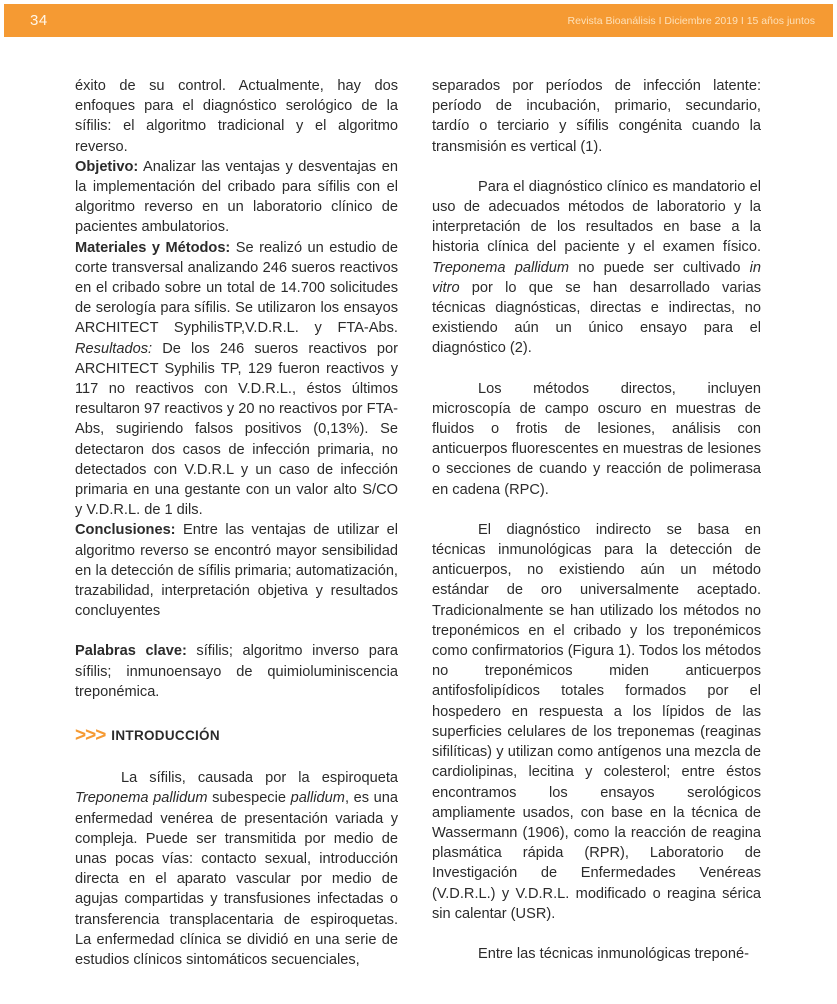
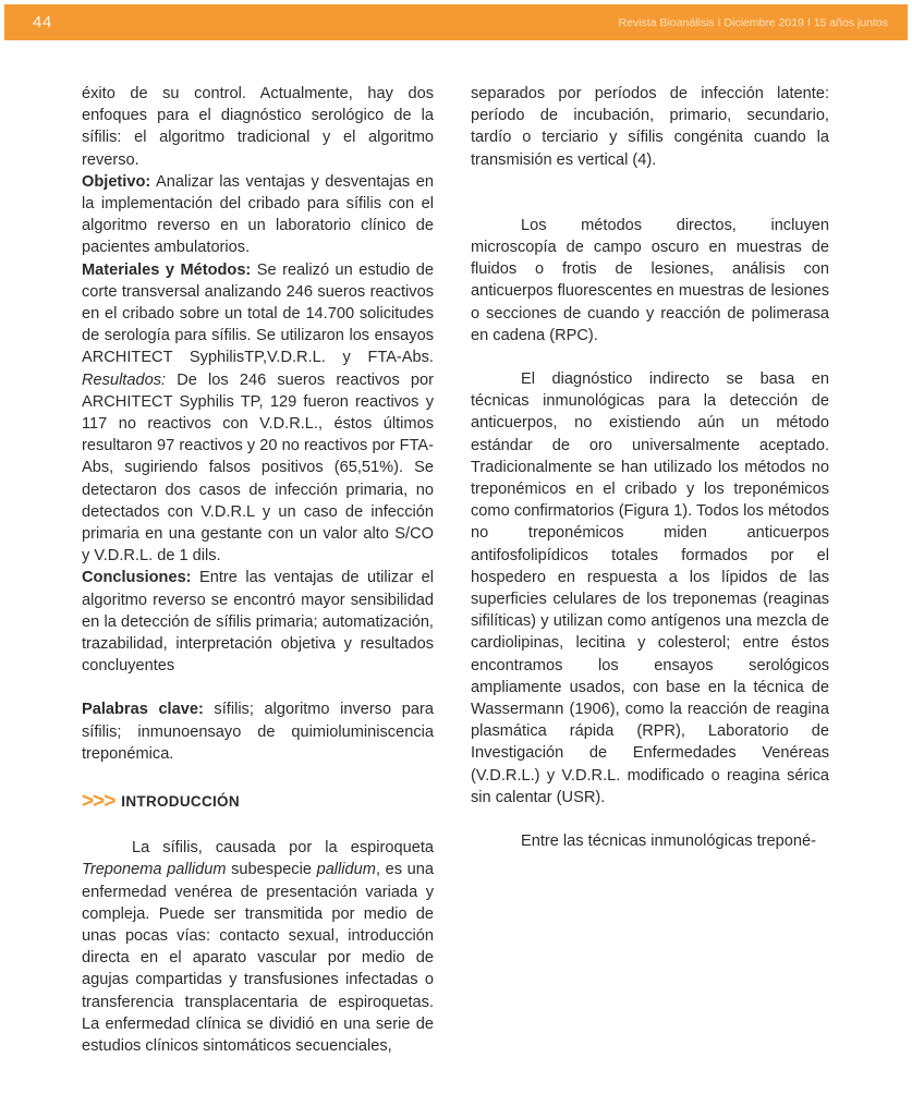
- 34
+ 44
  Revista Bioanálisis I Diciembre 2019 I 15 años juntos
  éxito de su control. Actualmente, hay dos enfoques para el diagnóstico serológico de la sífilis: el algoritmo tradicional y el algoritmo reverso.
  Objetivo: Analizar las ventajas y desventajas en la implementación del cribado para sífilis con el algoritmo reverso en un laboratorio clínico de pacientes ambulatorios.
- Materiales y Métodos: Se realizó un estudio de corte transversal analizando 246 sueros reactivos en el cribado sobre un total de 14.700 solicitudes de serología para sífilis. Se utilizaron los ensayos ARCHITECT SyphilisTP,V.D.R.L. y FTA-Abs. Resultados: De los 246 sueros reactivos por ARCHITECT Syphilis TP, 129 fueron reactivos y 117 no reactivos con V.D.R.L., éstos últimos resultaron 97 reactivos y 20 no reactivos por FTA-Abs, sugiriendo falsos positivos (0,13%). Se detectaron dos casos de infección primaria, no detectados con V.D.R.L y un caso de infección primaria en una gestante con un valor alto S/CO y V.D.R.L. de 1 dils.
+ Materiales y Métodos: Se realizó un estudio de corte transversal analizando 246 sueros reactivos en el cribado sobre un total de 14.700 solicitudes de serología para sífilis. Se utilizaron los ensayos ARCHITECT SyphilisTP,V.D.R.L. y FTA-Abs. Resultados: De los 246 sueros reactivos por ARCHITECT Syphilis TP, 129 fueron reactivos y 117 no reactivos con V.D.R.L., éstos últimos resultaron 97 reactivos y 20 no reactivos por FTA-Abs, sugiriendo falsos positivos (65,51%). Se detectaron dos casos de infección primaria, no detectados con V.D.R.L y un caso de infección primaria en una gestante con un valor alto S/CO y V.D.R.L. de 1 dils.
  Conclusiones: Entre las ventajas de utilizar el algoritmo reverso se encontró mayor sensibilidad en la detección de sífilis primaria; automatización, trazabilidad, interpretación objetiva y resultados concluyentes
  Palabras clave: sífilis; algoritmo inverso para sífilis; inmunoensayo de quimioluminiscencia treponémica.
  >>>
  INTRODUCCIÓN
  La sífilis, causada por la espiroqueta Treponema pallidum subespecie pallidum, es una enfermedad venérea de presentación variada y compleja. Puede ser transmitida por medio de unas pocas vías: contacto sexual, introducción directa en el aparato vascular por medio de agujas compartidas y transfusiones infectadas o transferencia transplacentaria de espiroquetas. La enfermedad clínica se dividió en una serie de estudios clínicos sintomáticos secuenciales,
- separados por períodos de infección latente: período de incubación, primario, secundario, tardío o terciario y sífilis congénita cuando la transmisión es vertical (1).
+ separados por períodos de infección latente: período de incubación, primario, secundario, tardío o terciario y sífilis congénita cuando la transmisión es vertical (4).
- Para el diagnóstico clínico es mandatorio el uso de adecuados métodos de laboratorio y la interpretación de los resultados en base a la historia clínica del paciente y el examen físico. Treponema pallidum no puede ser cultivado in vitro por lo que se han desarrollado varias técnicas diagnósticas, directas e indirectas, no existiendo aún un único ensayo para el diagnóstico (2).
  Los métodos directos, incluyen microscopía de campo oscuro en muestras de fluidos o frotis de lesiones, análisis con anticuerpos fluorescentes en muestras de lesiones o secciones de cuando y reacción de polimerasa en cadena (RPC).
  El diagnóstico indirecto se basa en técnicas inmunológicas para la detección de anticuerpos, no existiendo aún un método estándar de oro universalmente aceptado. Tradicionalmente se han utilizado los métodos no treponémicos en el cribado y los treponémicos como confirmatorios (Figura 1). Todos los métodos no treponémicos miden anticuerpos antifosfolipídicos totales formados por el hospedero en respuesta a los lípidos de las superficies celulares de los treponemas (reaginas sifilíticas) y utilizan como antígenos una mezcla de cardiolipinas, lecitina y colesterol; entre éstos encontramos los ensayos serológicos ampliamente usados, con base en la técnica de Wassermann (1906), como la reacción de reagina plasmática rápida (RPR), Laboratorio de Investigación de Enfermedades Venéreas (V.D.R.L.) y V.D.R.L. modificado o reagina sérica sin calentar (USR).
  Entre las técnicas inmunológicas treponé-
